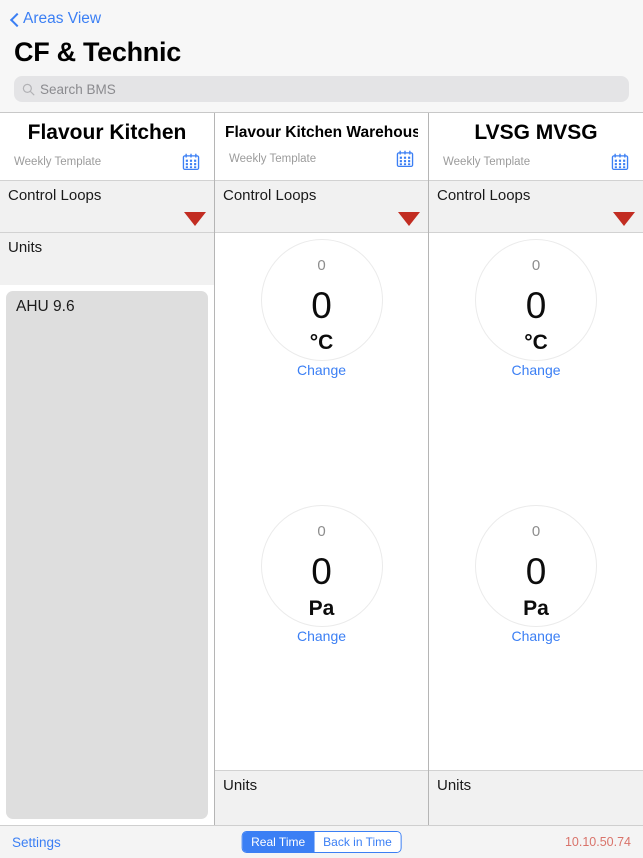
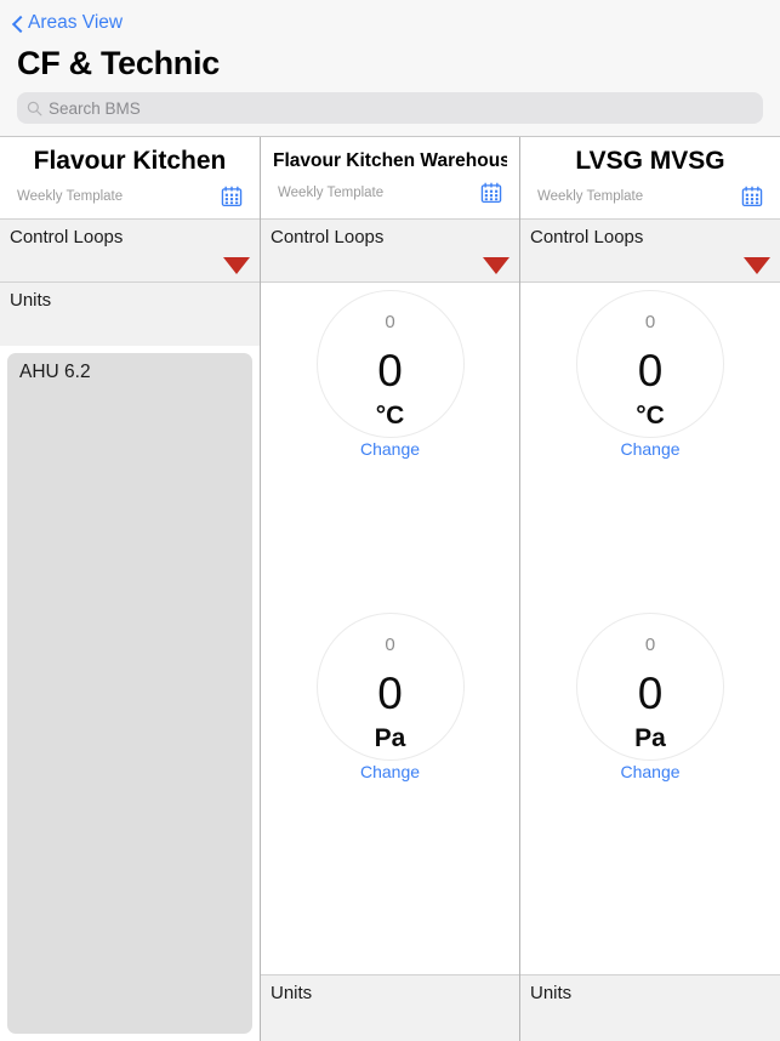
  Areas View
  CF & Technic
  Search BMS
  Flavour Kitchen
  Weekly Template
  Control Loops
  Units
- AHU 9.6
+ AHU 6.2
  Flavour Kitchen Warehous
  Weekly Template
  Control Loops
  0
  0
  °C
  Change
  0
  0
  Pa
  Change
  Units
  LVSG MVSG
  Weekly Template
  Control Loops
  0
  0
  °C
  Change
  0
  0
  Pa
  Change
  Units
- Settings
- Real Time
- Back in Time
- 10.10.50.74
